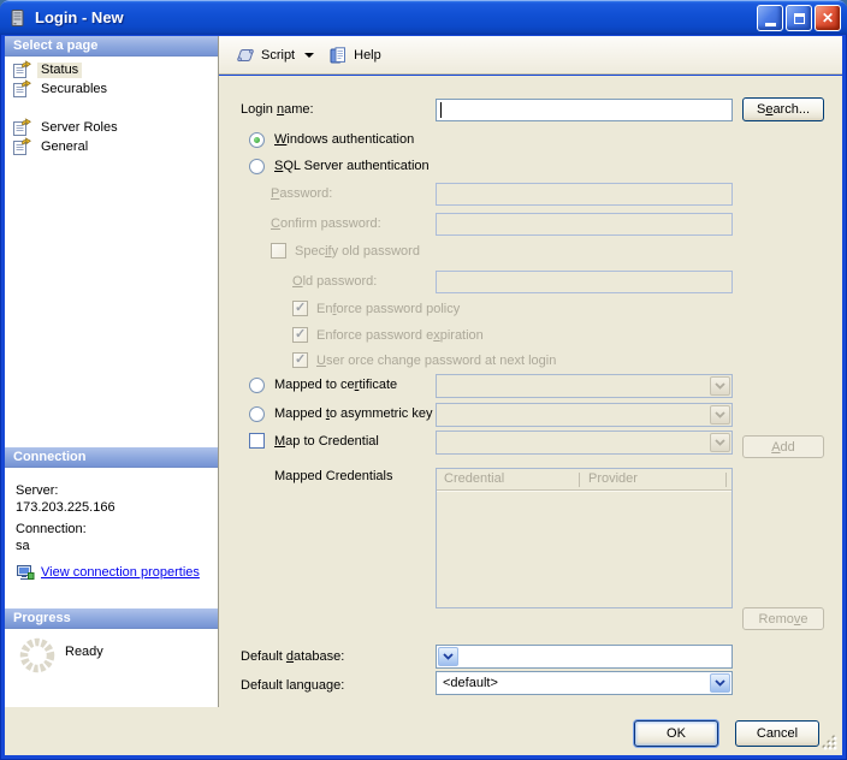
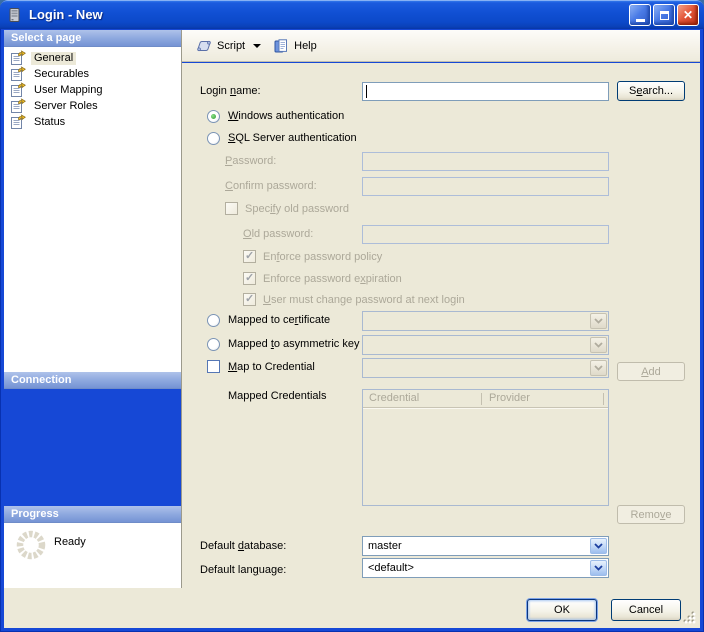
  Login - New
  ✕
  Select a page
- Status
+ General
  Securables
+ User Mapping
  Server Roles
- General
+ Status
  Connection
- Server:
- 173.203.225.166
- Connection:
- sa
- View connection properties
  Progress
  Ready
  Script
  Help
  Login name:
  Search...
  Windows authentication
  SQL Server authentication
  Password:
  Confirm password:
  Specify old password
  Old password:
  ✓
  Enforce password policy
  ✓
  Enforce password expiration
  ✓
- User orce change password at next login
+ User must change password at next login
  Mapped to certificate
  Mapped to asymmetric key
  Map to Credential
  Add
  Mapped Credentials
  Credential
  Provider
  Remove
  Default database:
+ master
  Default language:
  <default>
  OK
  Cancel
